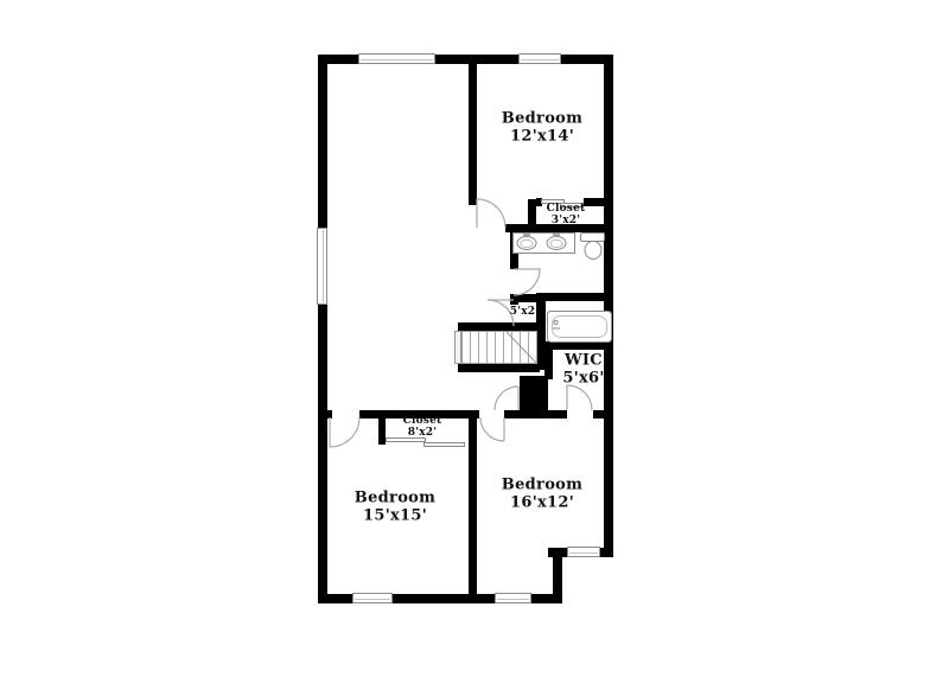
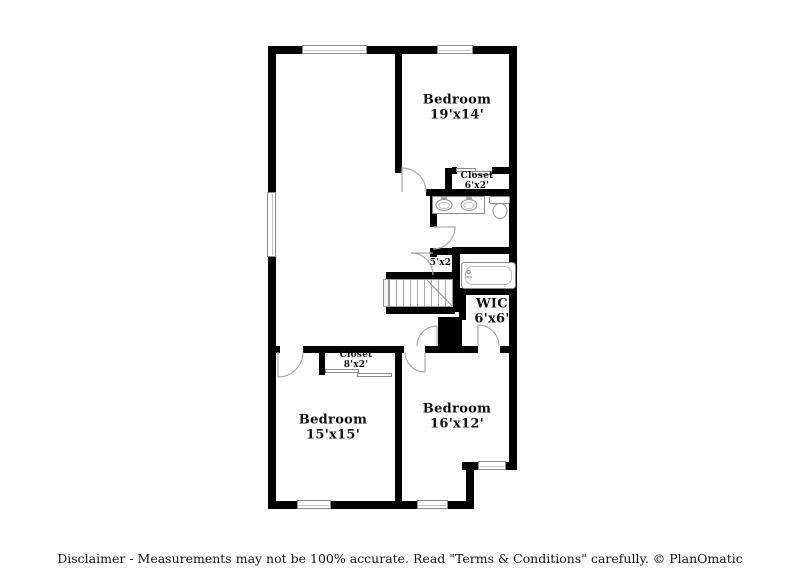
  Bedroom
- 12'x14'
+ 19'x14'
  Closet
- 3'x2'
+ 6'x2'
  5'x2'
  WIC
- 5'x6'
+ 6'x6'
  Closet
  8'x2'
  Bedroom
  15'x15'
  Bedroom
  16'x12'
+ Disclaimer - Measurements may not be 100% accurate. Read "Terms & Conditions" carefully. © PlanOmatic
